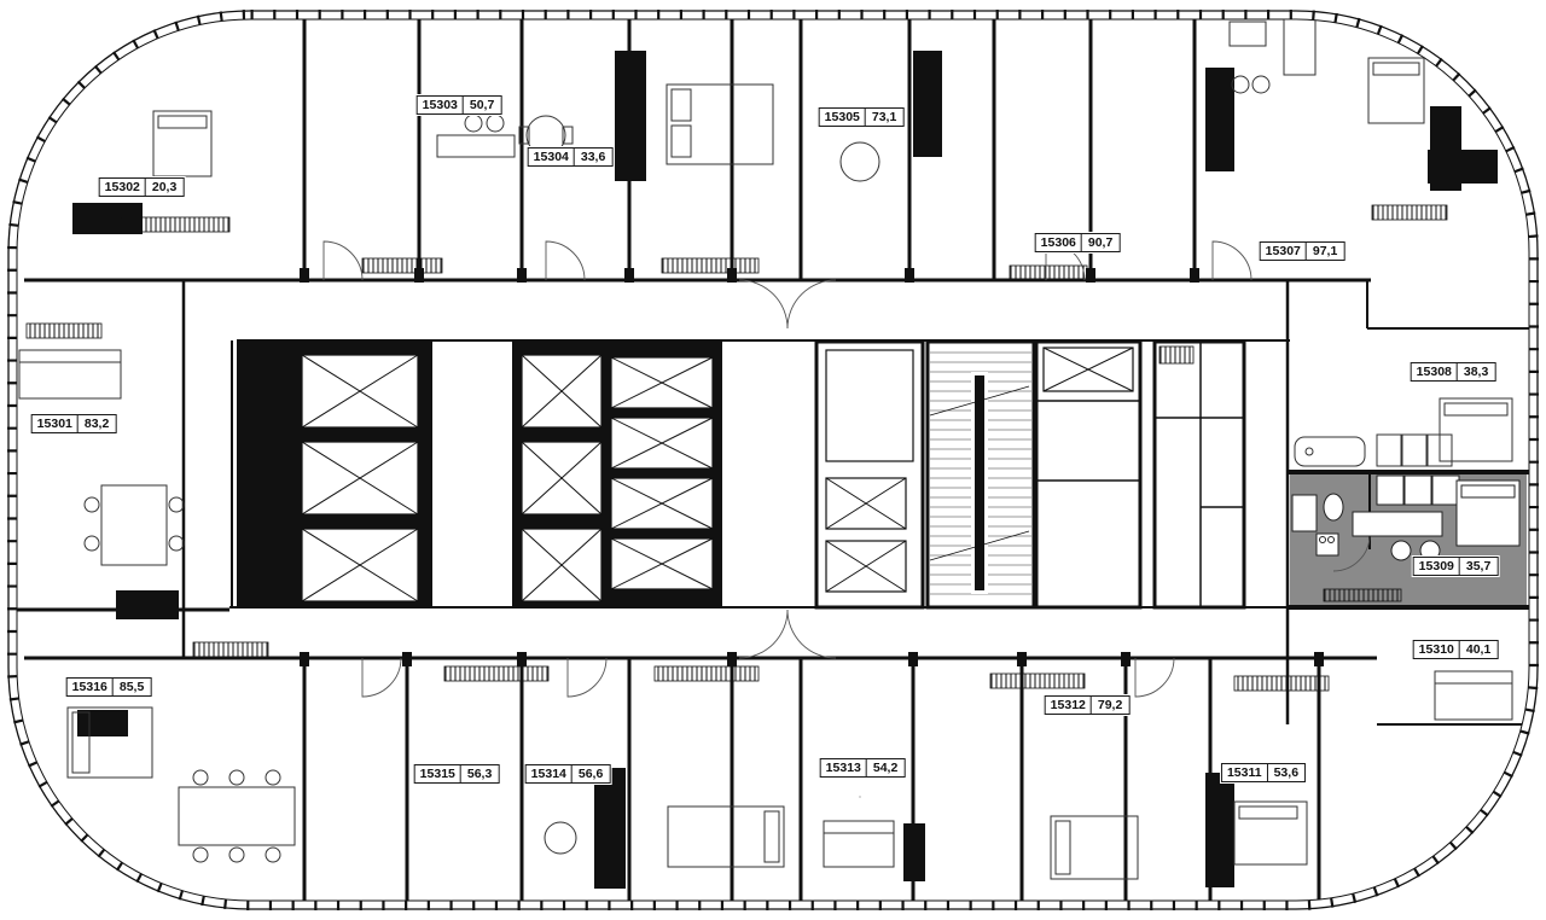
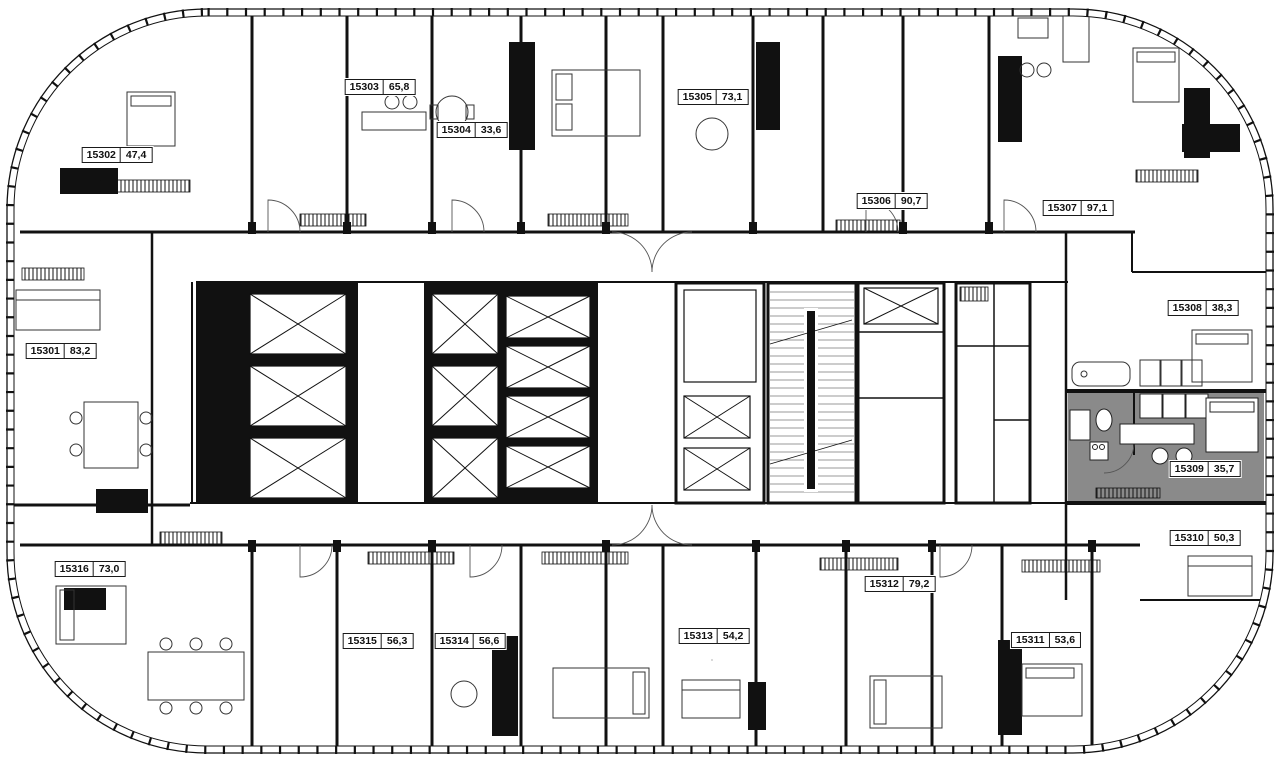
  15301
  83,2
  15302
- 20,3
+ 47,4
  15303
- 50,7
+ 65,8
  15304
  33,6
  15305
  73,1
  15306
  90,7
  15307
  97,1
  15308
  38,3
  15309
  35,7
  15310
- 40,1
+ 50,3
  15311
  53,6
  15312
  79,2
  15313
  54,2
  15314
  56,6
  15315
  56,3
  15316
- 85,5
+ 73,0
